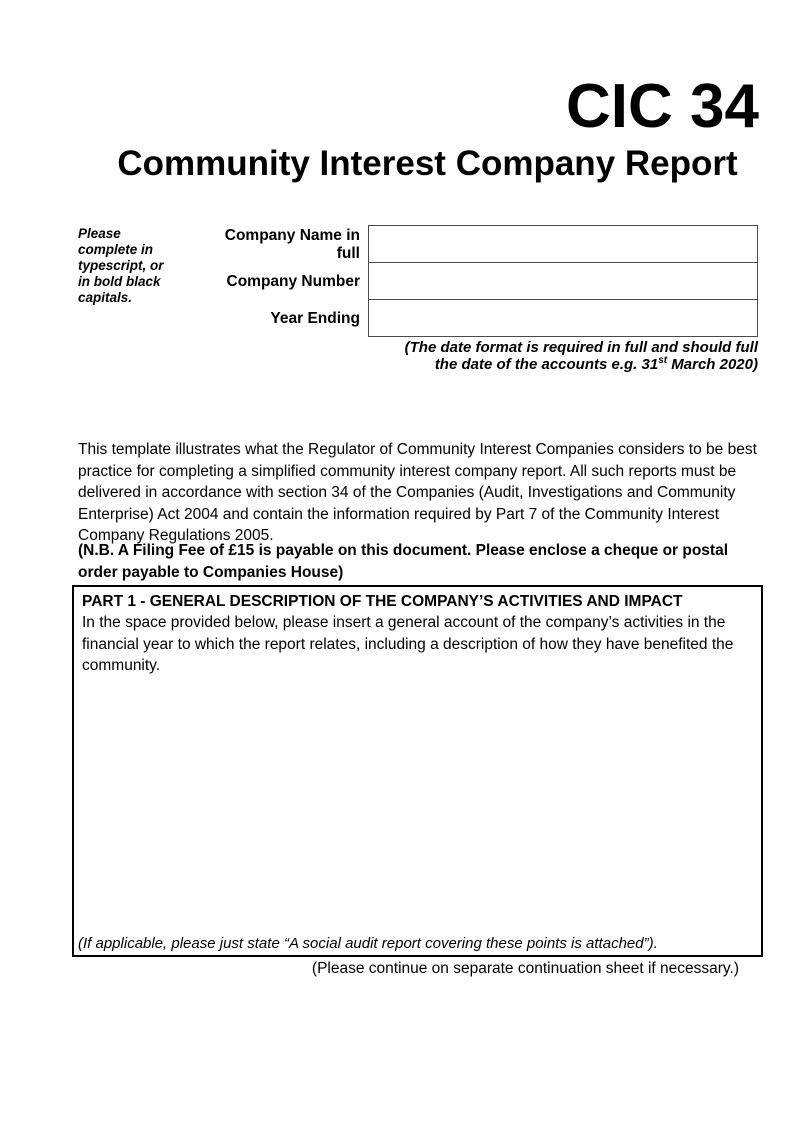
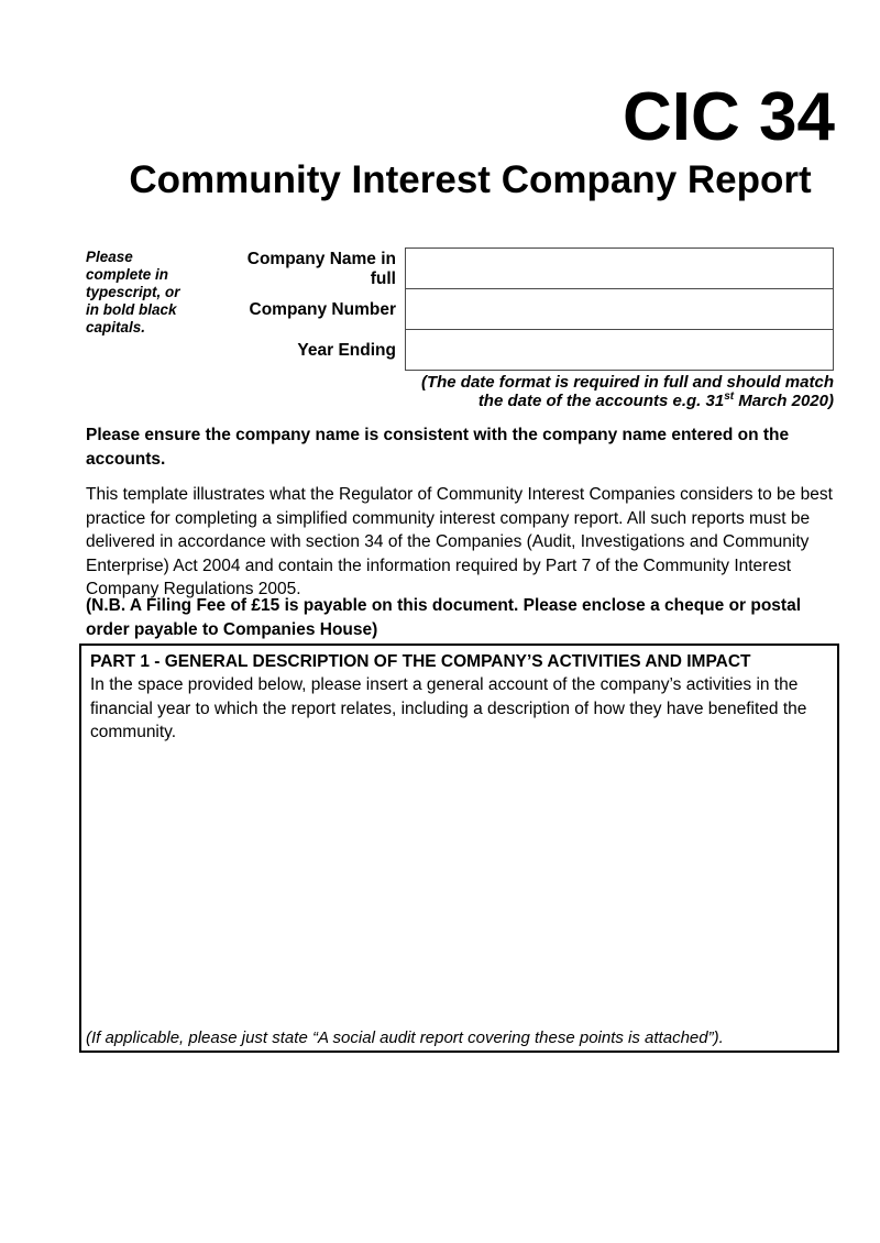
  CIC 34
  Community Interest Company Report
  Please
  complete in
  typescript, or
  in bold black
  capitals.
  Company Name in full
  Company Number
  Year Ending
- (The date format is required in full and should full
+ (The date format is required in full and should match
  the date of the accounts e.g. 31st March 2020)
+ Please ensure the company name is consistent with the company name entered on the accounts.
  This template illustrates what the Regulator of Community Interest Companies considers to be best practice for completing a simplified community interest company report. All such reports must be delivered in accordance with section 34 of the Companies (Audit, Investigations and Community Enterprise) Act 2004 and contain the information required by Part 7 of the Community Interest Company Regulations 2005.
  (N.B. A Filing Fee of £15 is payable on this document. Please enclose a cheque or postal order payable to Companies House)
  PART 1 - GENERAL DESCRIPTION OF THE COMPANY’S ACTIVITIES AND IMPACT
  In the space provided below, please insert a general account of the company’s activities in the financial year to which the report relates, including a description of how they have benefited the community.
  (If applicable, please just state “A social audit report covering these points is attached”).
- (Please continue on separate continuation sheet if necessary.)
